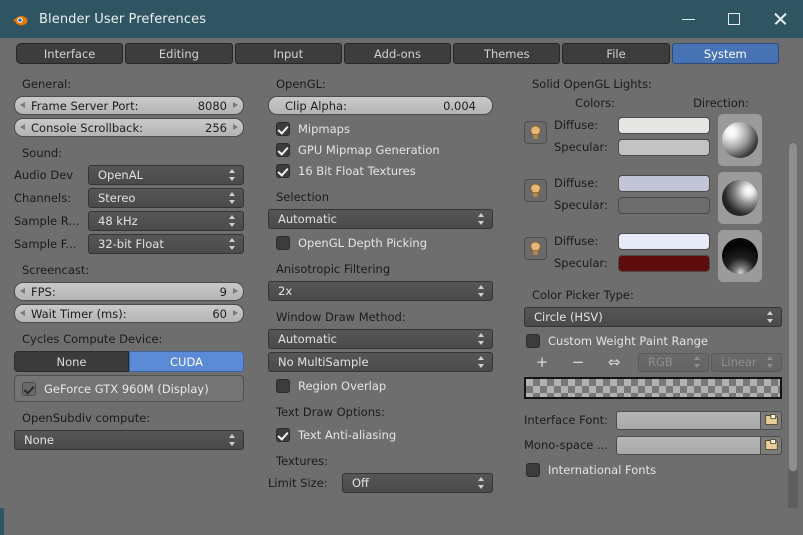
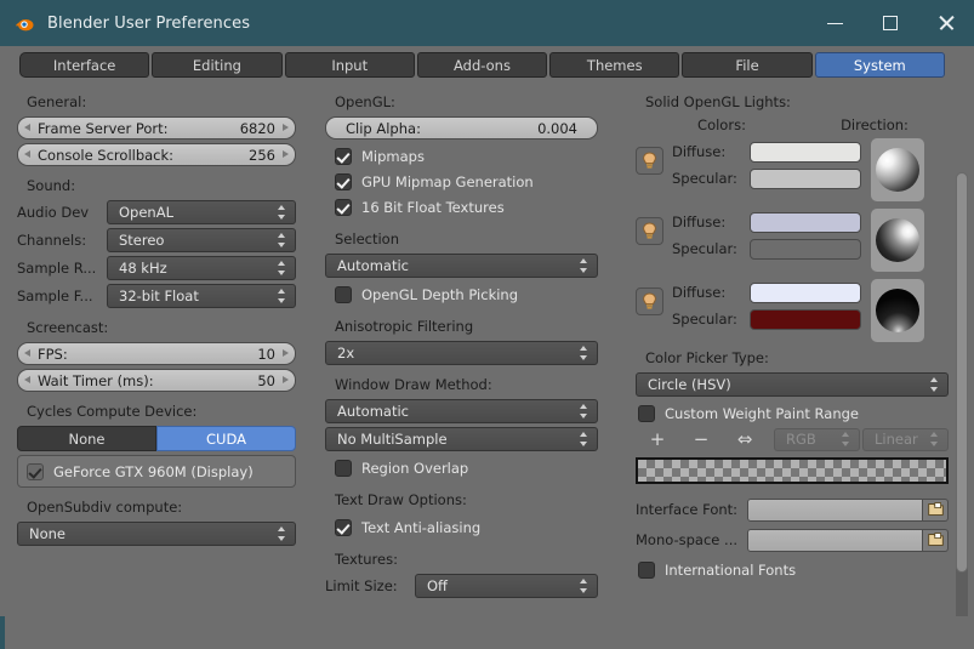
  Blender User Preferences
  Interface
  Editing
  Input
  Add-ons
  Themes
  File
  System
  General:
  Frame Server Port:
- 8080
+ 6820
  Console Scrollback:
  256
  Sound:
  Audio Dev
  OpenAL
  Channels:
  Stereo
  Sample R...
  48 kHz
  Sample F...
  32-bit Float
  Screencast:
  FPS:
- 9
+ 10
  Wait Timer (ms):
- 60
+ 50
  Cycles Compute Device:
  None
  CUDA
  GeForce GTX 960M (Display)
  OpenSubdiv compute:
  None
  OpenGL:
  Clip Alpha:
  0.004
  Mipmaps
  GPU Mipmap Generation
  16 Bit Float Textures
  Selection
  Automatic
  OpenGL Depth Picking
  Anisotropic Filtering
  2x
  Window Draw Method:
  Automatic
  No MultiSample
  Region Overlap
  Text Draw Options:
  Text Anti-aliasing
  Textures:
  Limit Size:
  Off
  Solid OpenGL Lights:
  Colors:
  Direction:
  Diffuse:
  Specular:
  Diffuse:
  Specular:
  Diffuse:
  Specular:
  Color Picker Type:
  Circle (HSV)
  Custom Weight Paint Range
  +
  −
  ⇔
  RGB
  Linear
  Interface Font:
  Mono-space ...
  International Fonts
